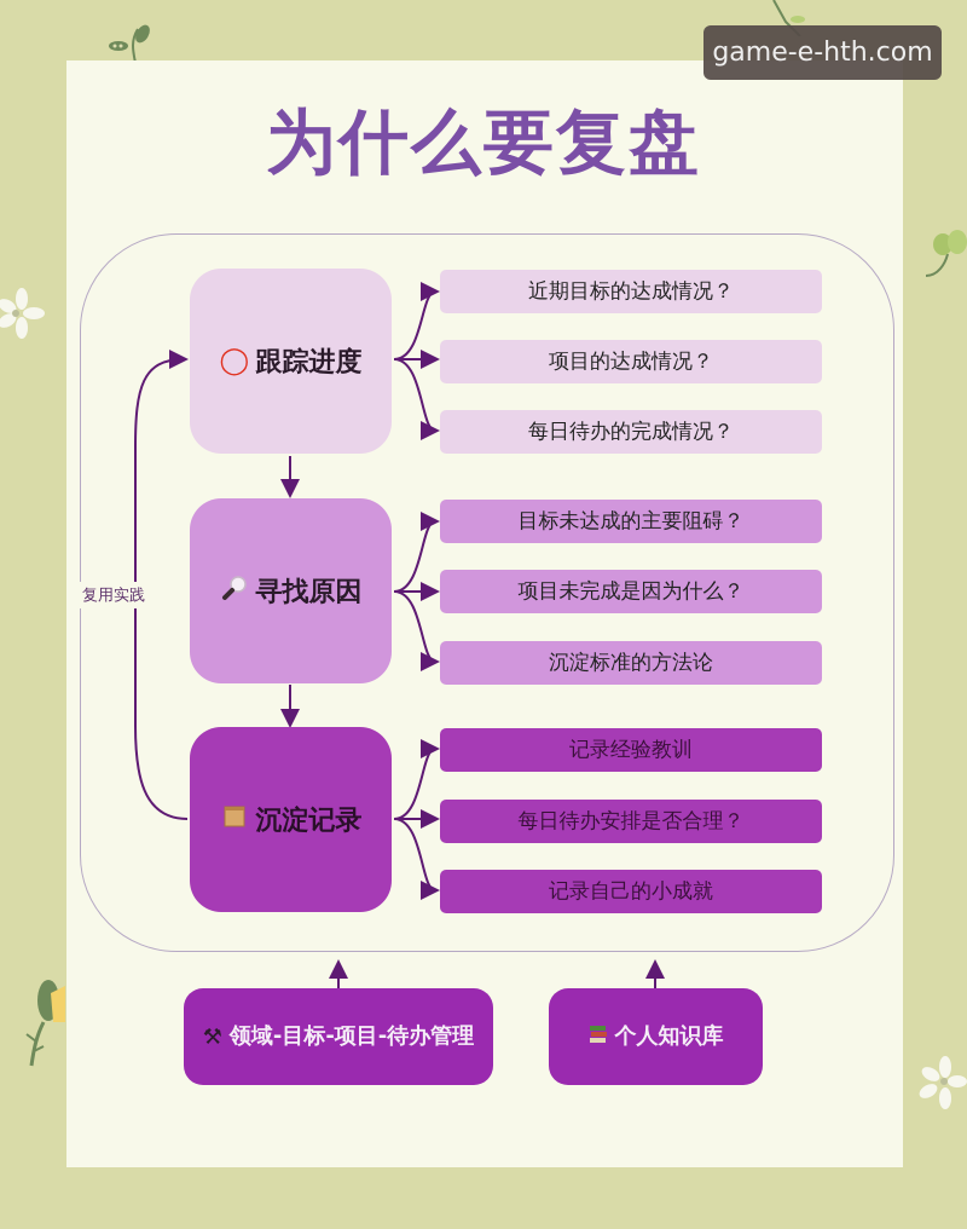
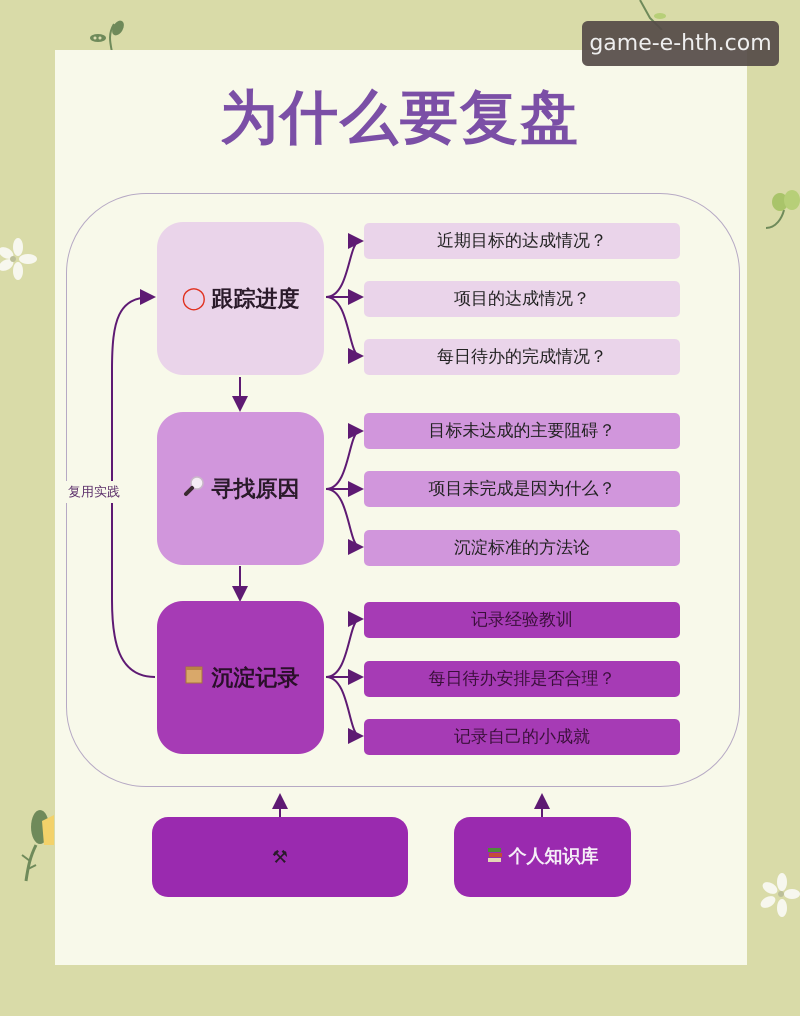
  game-e-hth.com
  为什么要复盘
  复用实践
  ◯
  跟踪进度
  近期目标的达成情况？
  项目的达成情况？
  每日待办的完成情况？
  寻找原因
  目标未达成的主要阻碍？
  项目未完成是因为什么？
  沉淀标准的方法论
  沉淀记录
  记录经验教训
  每日待办安排是否合理？
  记录自己的小成就
  ⚒
- 领域-目标-项目-待办管理
  个人知识库
